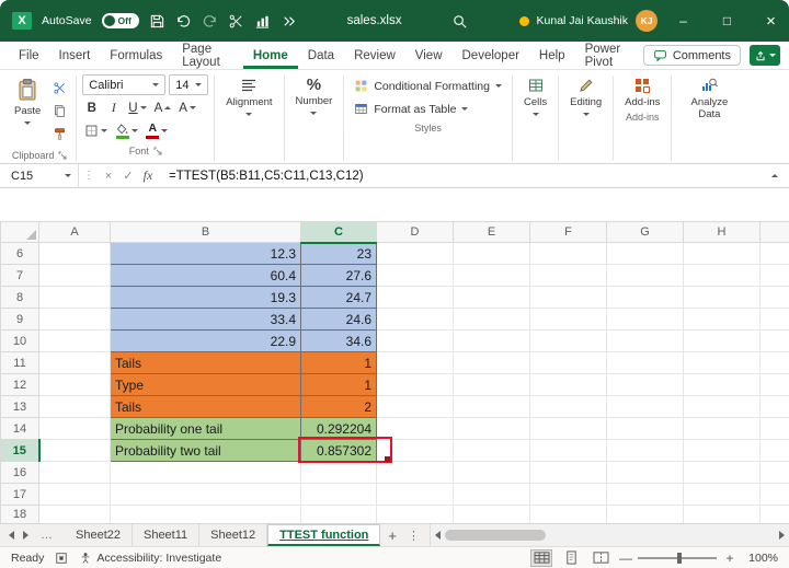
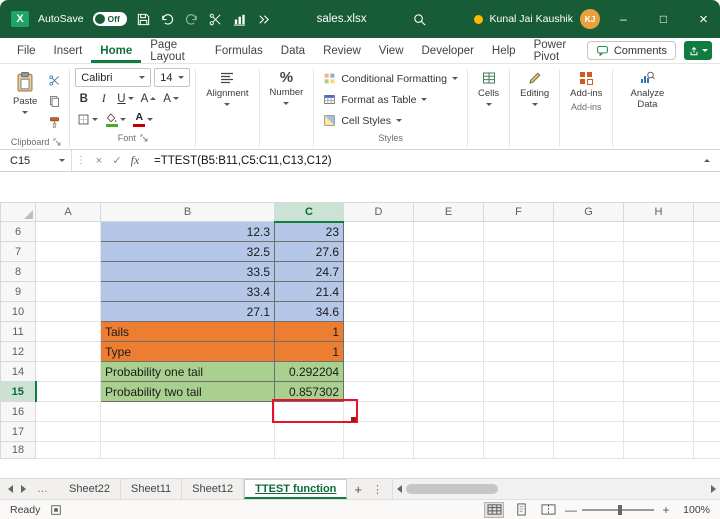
  X
  AutoSave
  Off
  sales.xlsx
  Kunal Jai Kaushik
  KJ
  –
  □
  ×
  File
  Insert
- Formulas
+ Home
  Page Layout
- Home
+ Formulas
  Data
  Review
  View
  Developer
  Help
  Power Pivot
  Comments
  Paste
  Clipboard
  Calibri
  14
  B
  I
  U
  A
  A
  A
  Font
  Alignment
  %
  Number
  Conditional Formatting
  Format as Table
+ Cell Styles
  Styles
  Cells
  Editing
  Add-ins
  Add-ins
  Analyze Data
  C15
  ⋮
  ×
  ✓
  fx
  =TTEST(B5:B11,C5:C11,C13,C12)
  	A	B	C	D	E	F	G	H
  6		12.3	23
- 7		60.4	27.6
+ 7		32.5	27.6
- 8		19.3	24.7
+ 8		33.5	24.7
- 9		33.4	24.6
+ 9		33.4	21.4
- 10		22.9	34.6
+ 10		27.1	34.6
  11		Tails	1
  12		Type	1
- 13		Tails	2
  14		Probability one tail	0.292204
  15		Probability two tail	0.857302
  16
  17
  18
  …
  Sheet22
  Sheet11
  Sheet12
  TTEST function
  +
  ⋮
  Ready
- Accessibility: Investigate
  —
  +
  100%
